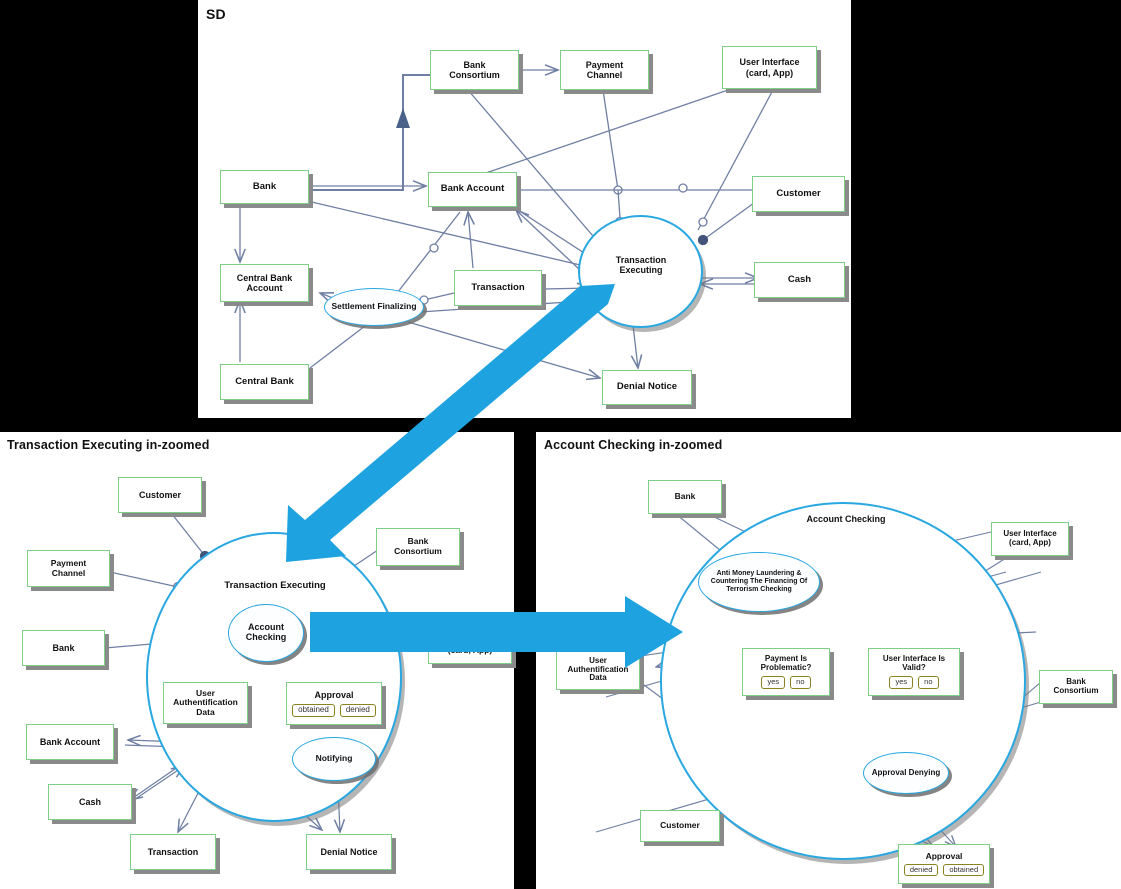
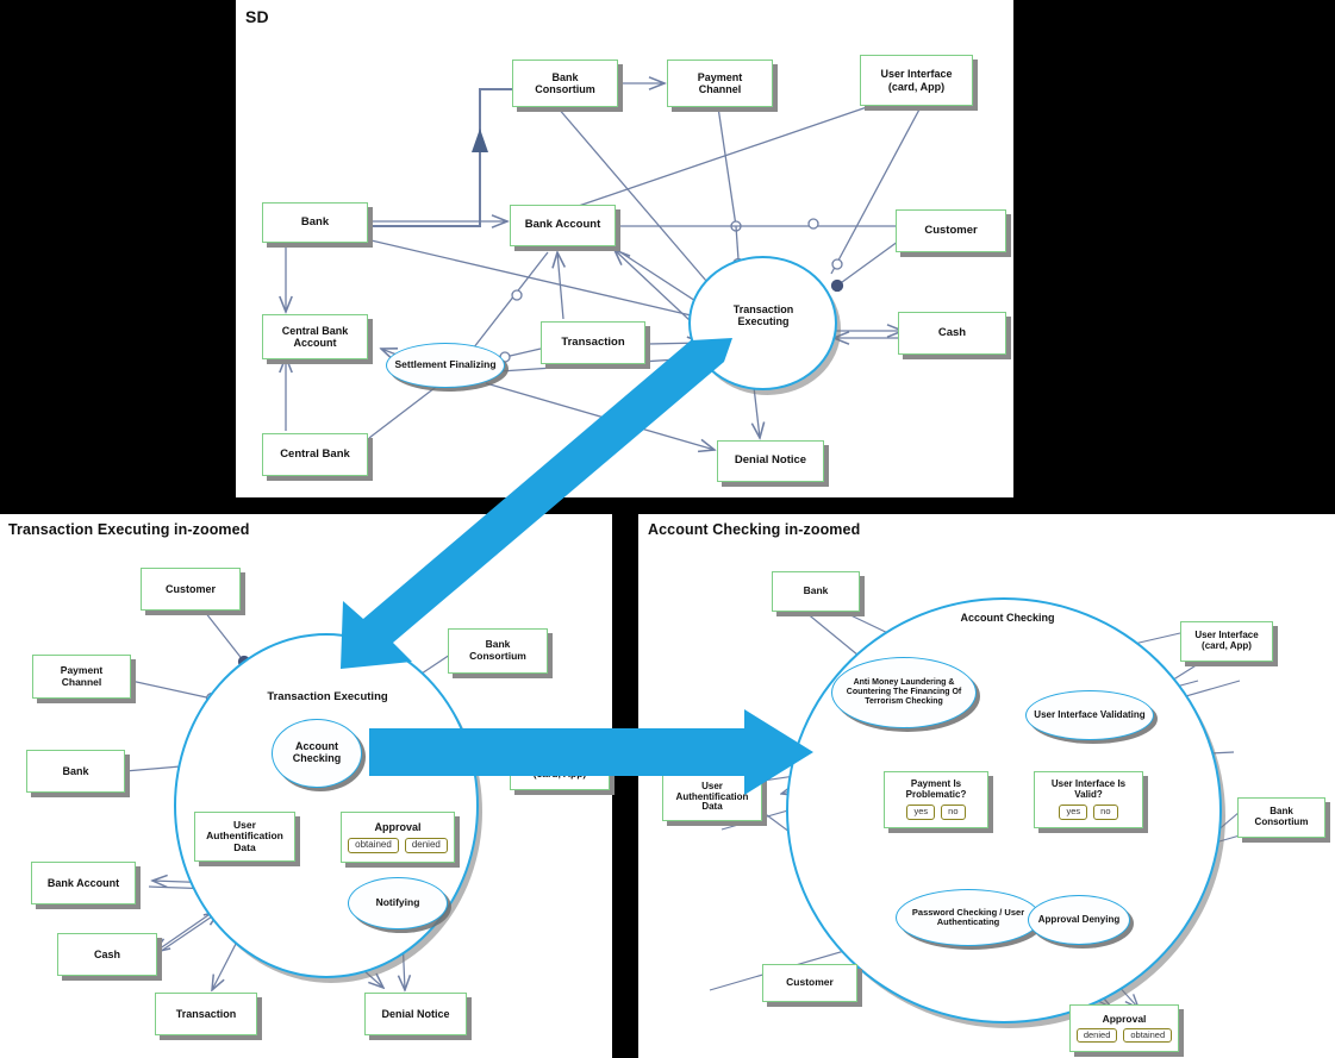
  SD
  Bank
  Consortium
  Payment
  Channel
  User Interface
  (card, App)
  Bank
  Bank Account
  Customer
  Central Bank
  Account
  Transaction
  Cash
  Central Bank
  Denial Notice
  Settlement Finalizing
  Transaction Executing
  Transaction Executing in-zoomed
  Transaction Executing
  Account Checking
  Notifying
  Customer
  Bank
  Consortium
  Payment
  Channel
  Bank
  User
  Authentification
  Data
  Approval
  obtained
  denied
  Bank Account
  Cash
  Transaction
  Denial Notice
  Account Checking in-zoomed
  Account Checking
+ User Interface Validating
+ Password Checking / User Authenticating
  Approval Denying
  Bank
  User Interface
  (card, App)
  User
  Authentification
  Data
  Payment Is
  Problematic?
  yes
  no
  User Interface Is
  Valid?
  yes
  no
  Bank
  Consortium
  Customer
  Approval
  denied
  obtained
